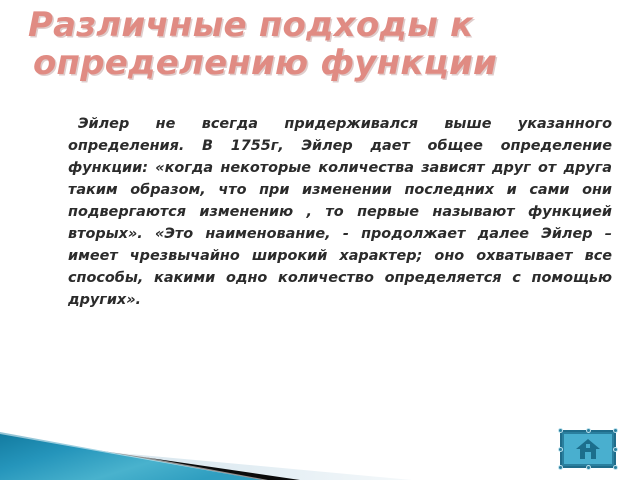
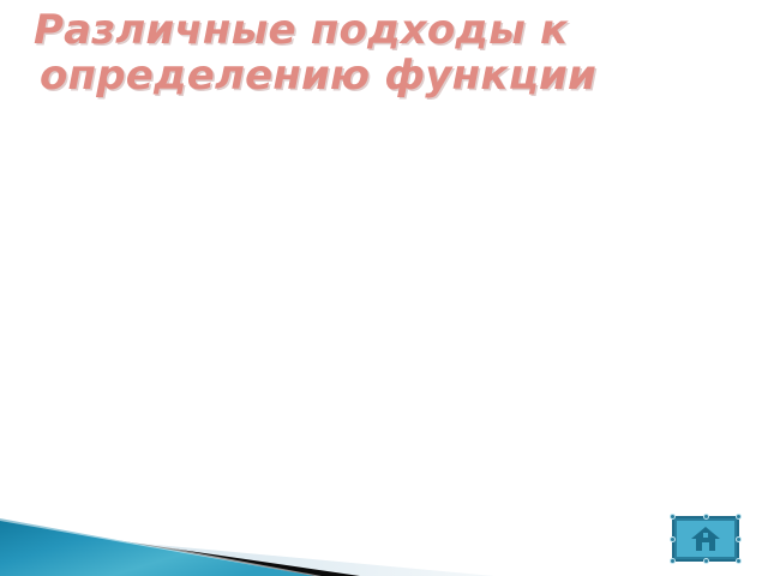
  Различные подходы к
  определению функции
- Эйлер не всегда придерживался выше указанного определения. В 1755г, Эйлер дает общее определение функции: «когда некоторые количества зависят друг от друга таким образом, что при изменении последних и сами они подвергаются изменению , то первые называют функцией вторых». «Это наименование, - продолжает далее Эйлер – имеет чрезвычайно широкий характер; оно охватывает все способы, какими одно количество определяется с помощью других».
